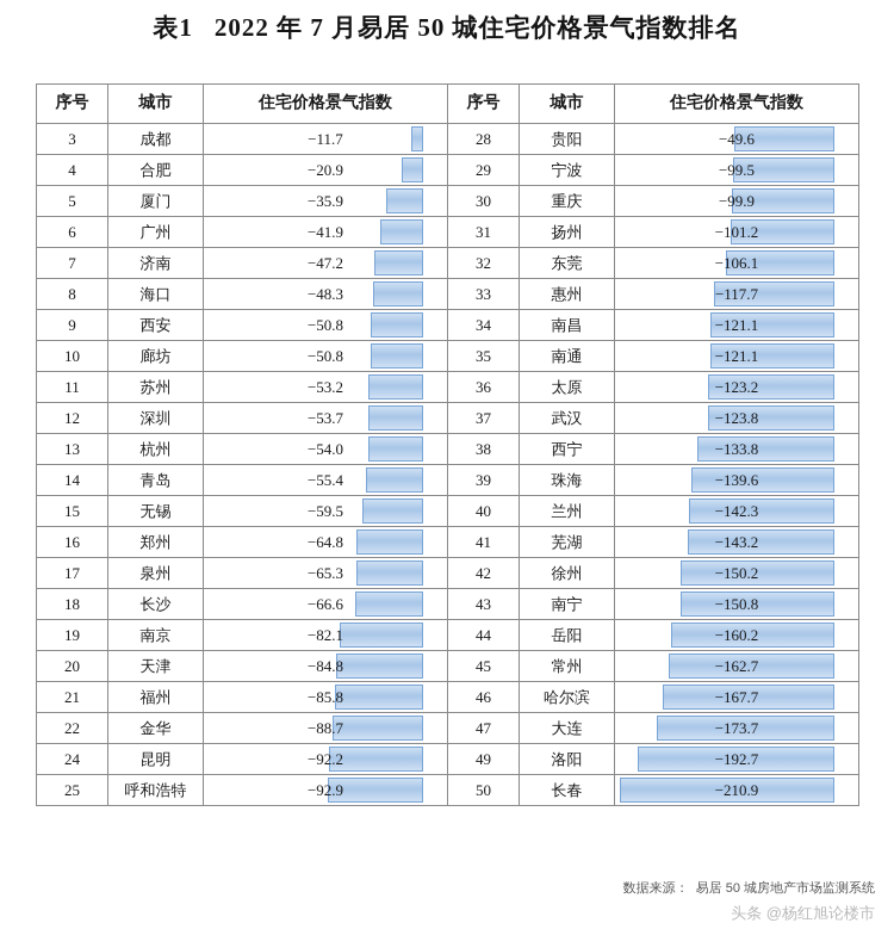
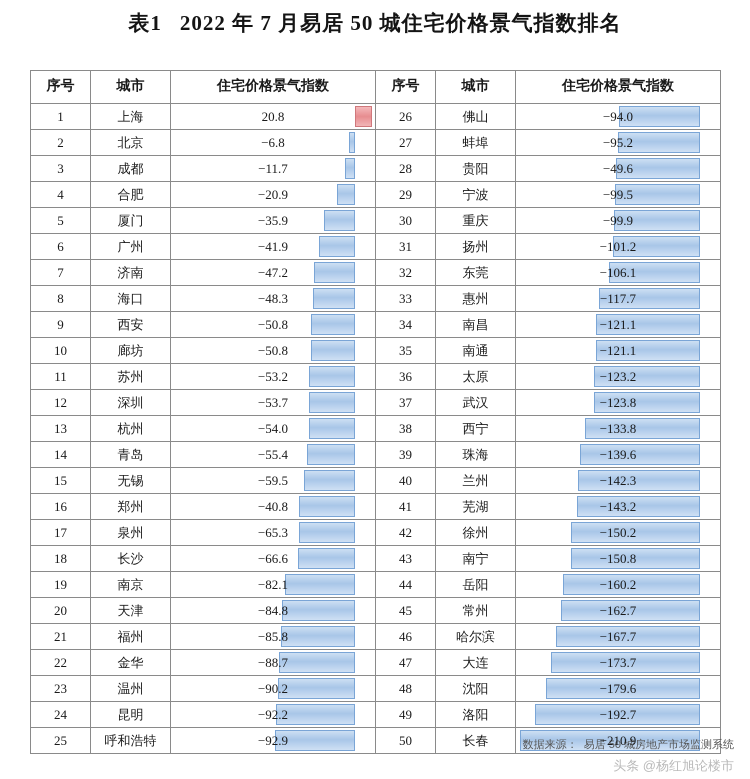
  表1 2022 年 7 月易居 50 城住宅价格景气指数排名
  序号	城市	住宅价格景气指数	序号	城市	住宅价格景气指数
+ 1	上海	20.8	26	佛山	−94.0
+ 2	北京	−6.8	27	蚌埠	−95.2
  3	成都	−11.7	28	贵阳	−49.6
  4	合肥	−20.9	29	宁波	−99.5
  5	厦门	−35.9	30	重庆	−99.9
  6	广州	−41.9	31	扬州	−101.2
  7	济南	−47.2	32	东莞	−106.1
  8	海口	−48.3	33	惠州	−117.7
  9	西安	−50.8	34	南昌	−121.1
  10	廊坊	−50.8	35	南通	−121.1
  11	苏州	−53.2	36	太原	−123.2
  12	深圳	−53.7	37	武汉	−123.8
  13	杭州	−54.0	38	西宁	−133.8
  14	青岛	−55.4	39	珠海	−139.6
  15	无锡	−59.5	40	兰州	−142.3
- 16	郑州	−64.8	41	芜湖	−143.2
+ 16	郑州	−40.8	41	芜湖	−143.2
  17	泉州	−65.3	42	徐州	−150.2
  18	长沙	−66.6	43	南宁	−150.8
  19	南京	−82.1	44	岳阳	−160.2
  20	天津	−84.8	45	常州	−162.7
  21	福州	−85.8	46	哈尔滨	−167.7
  22	金华	−88.7	47	大连	−173.7
+ 23	温州	−90.2	48	沈阳	−179.6
  24	昆明	−92.2	49	洛阳	−192.7
  25	呼和浩特	−92.9	50	长春	−210.9
  数据来源： 易居 50 城房地产市场监测系统
  头条 @杨红旭论楼市
